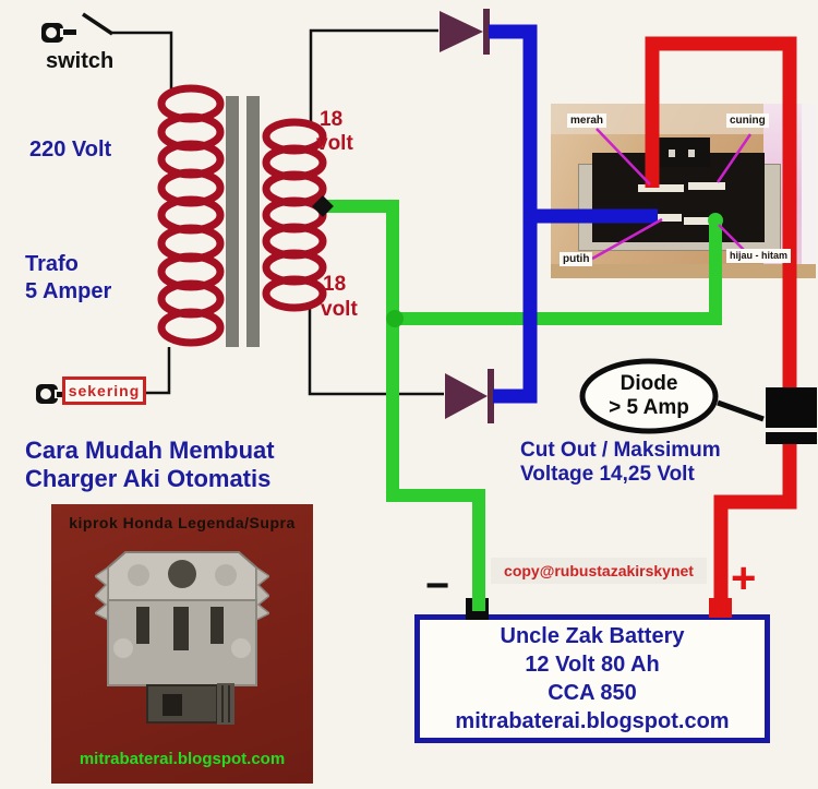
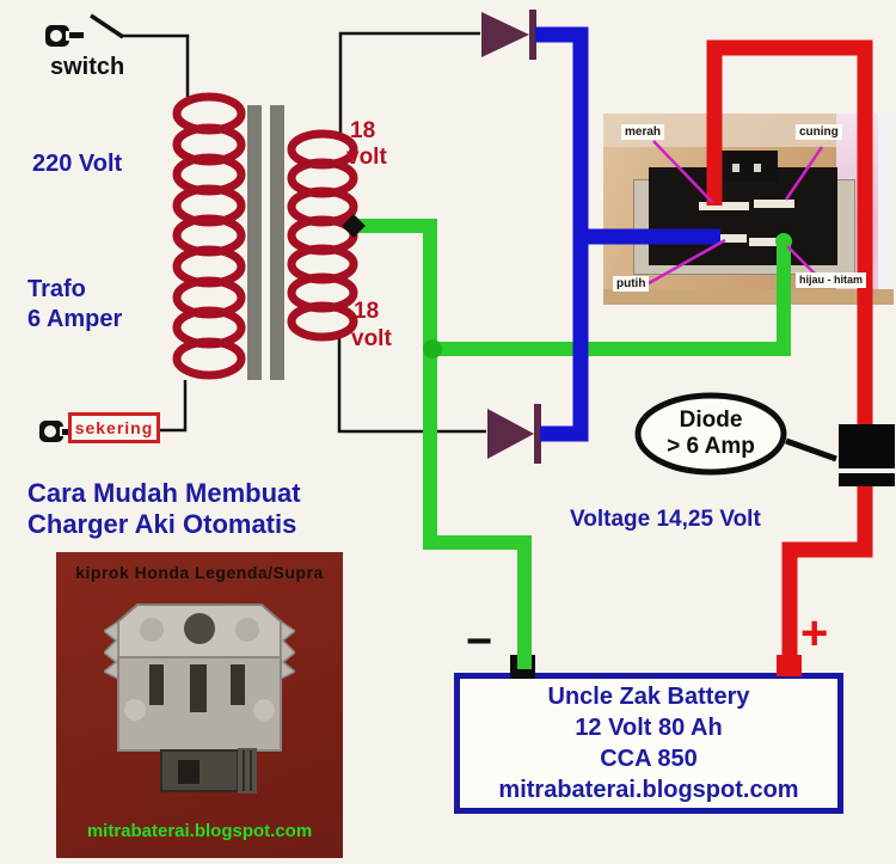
  kiprok Honda Legenda/Supra
  mitrabaterai.blogspot.com
  merah
  cuning
  putih
  hijau - hitam
- copy@rubustazakirskynet
  Uncle Zak Battery
  12 Volt 80 Ah
  CCA 850
  mitrabaterai.blogspot.com
  −
  +
  switch
  220 Volt
  Trafo
- 5 Amper
+ 6 Amper
  18
  volt
  18
  volt
  sekering
  Cara Mudah Membuat
  Charger Aki Otomatis
  Diode
- > 5 Amp
+ > 6 Amp
- Cut Out / Maksimum
  Voltage 14,25 Volt
